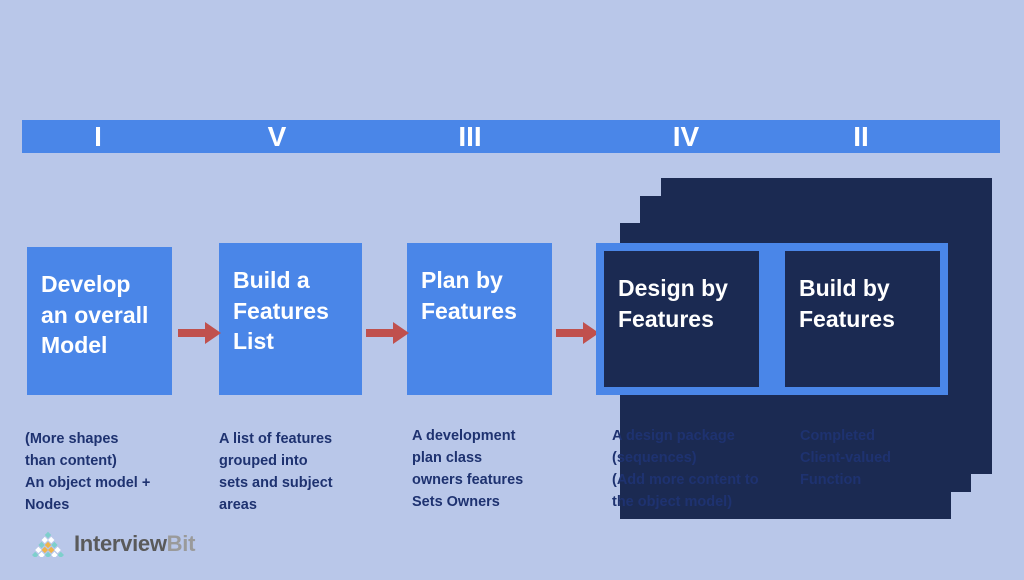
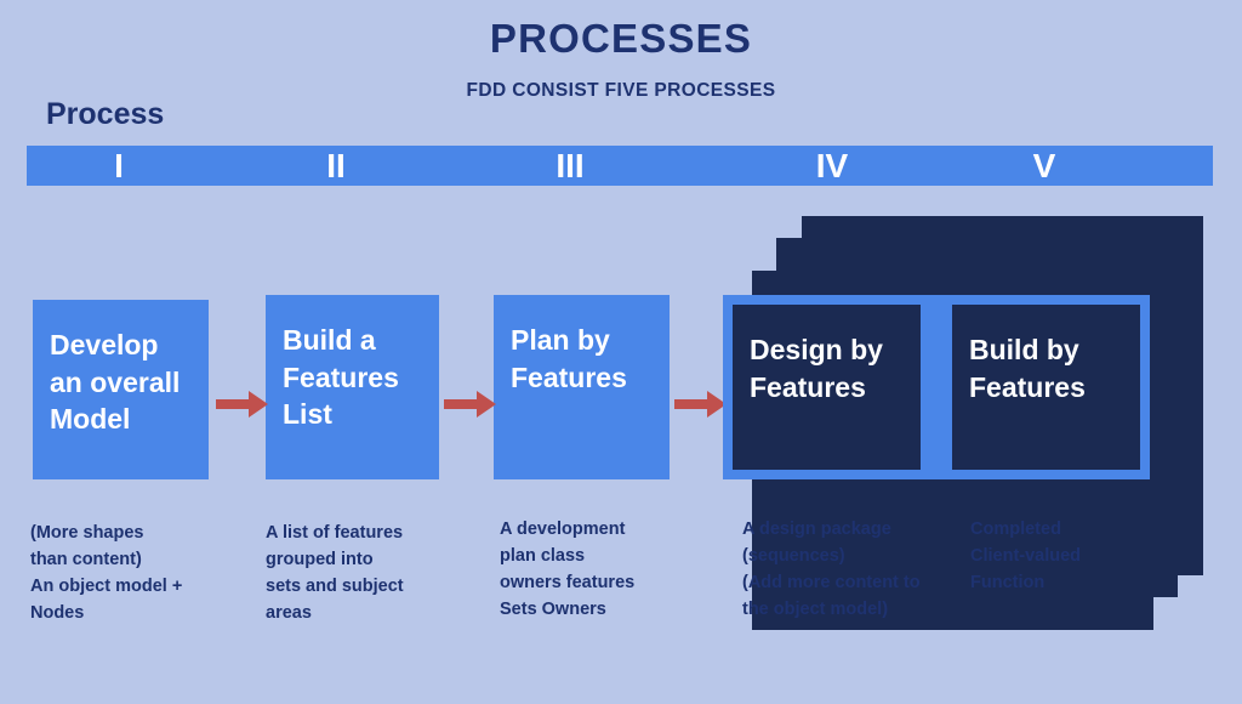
+ PROCESSES
+ FDD CONSIST FIVE PROCESSES
+ Process
  I
- V
+ II
  III
  IV
- II
+ V
  Develop
  an overall
  Model
  Build a
  Features
  List
  Plan by
  Features
  Design by
  Features
  Build by
  Features
  (More shapes
  than content)
  An object model +
  Nodes
  A list of features
  grouped into
  sets and subject
  areas
  A development
  plan class
  owners features
  Sets Owners
  A design package
  (sequences)
  (Add more content to
  the object model)
  Completed
  Client-valued
  Function
- InterviewBit
